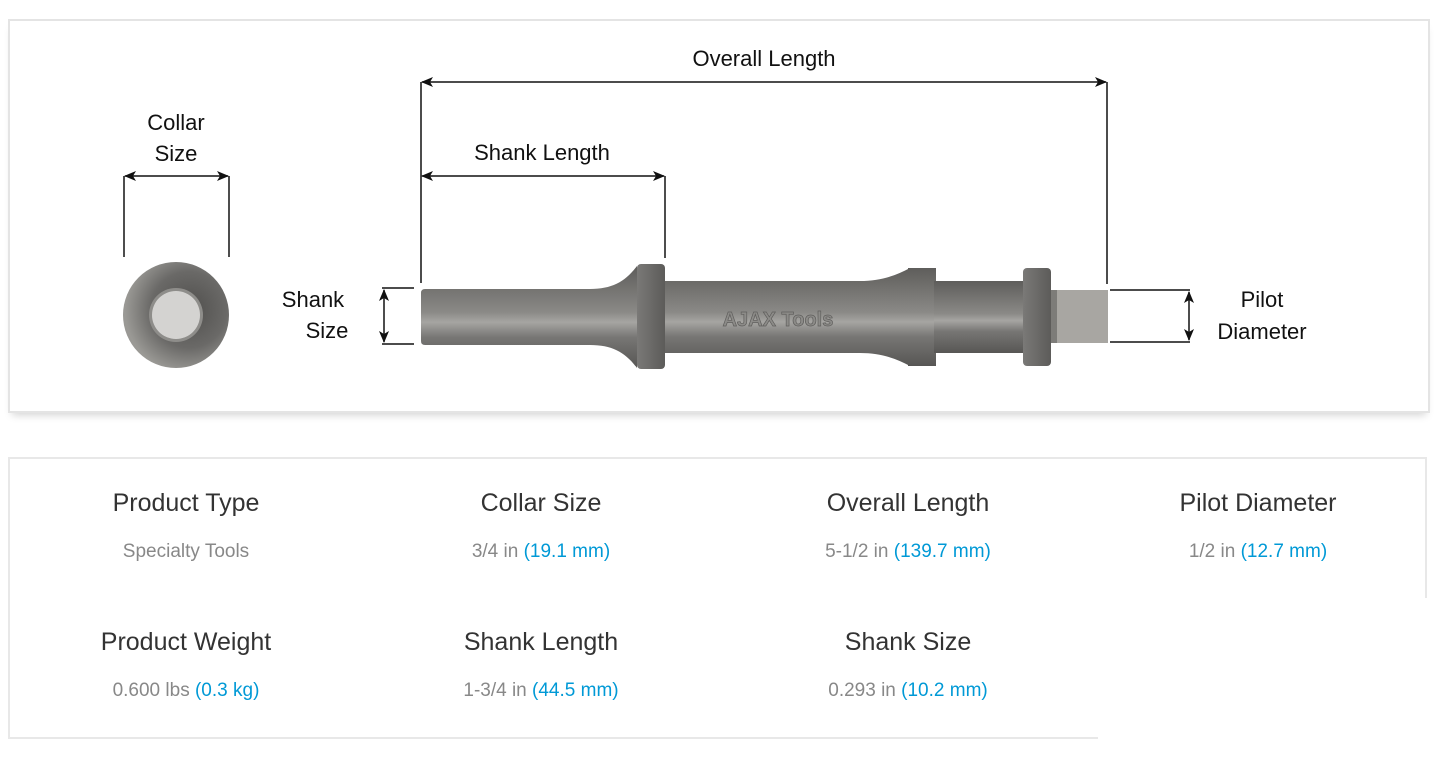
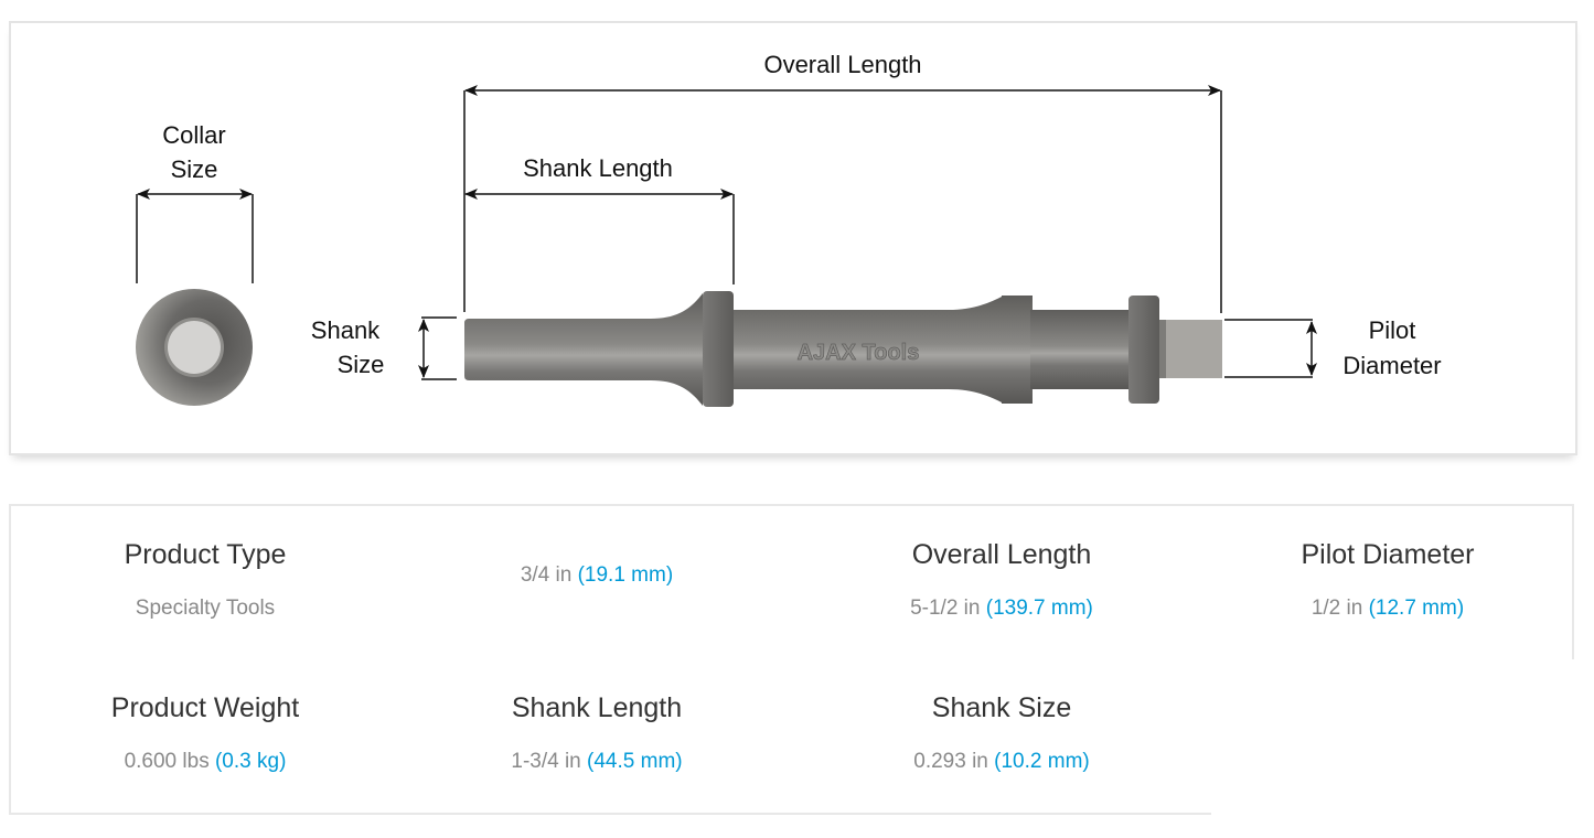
  Collar
  Size
  Shank
  Size
  Overall Length
  Shank Length
  AJAX Tools
  Pilot
  Diameter
  Product Type
  Specialty Tools
- Collar Size
  3/4 in (19.1 mm)
  Overall Length
  5-1/2 in (139.7 mm)
  Pilot Diameter
  1/2 in (12.7 mm)
  Product Weight
  0.600 lbs (0.3 kg)
  Shank Length
  1-3/4 in (44.5 mm)
  Shank Size
  0.293 in (10.2 mm)
